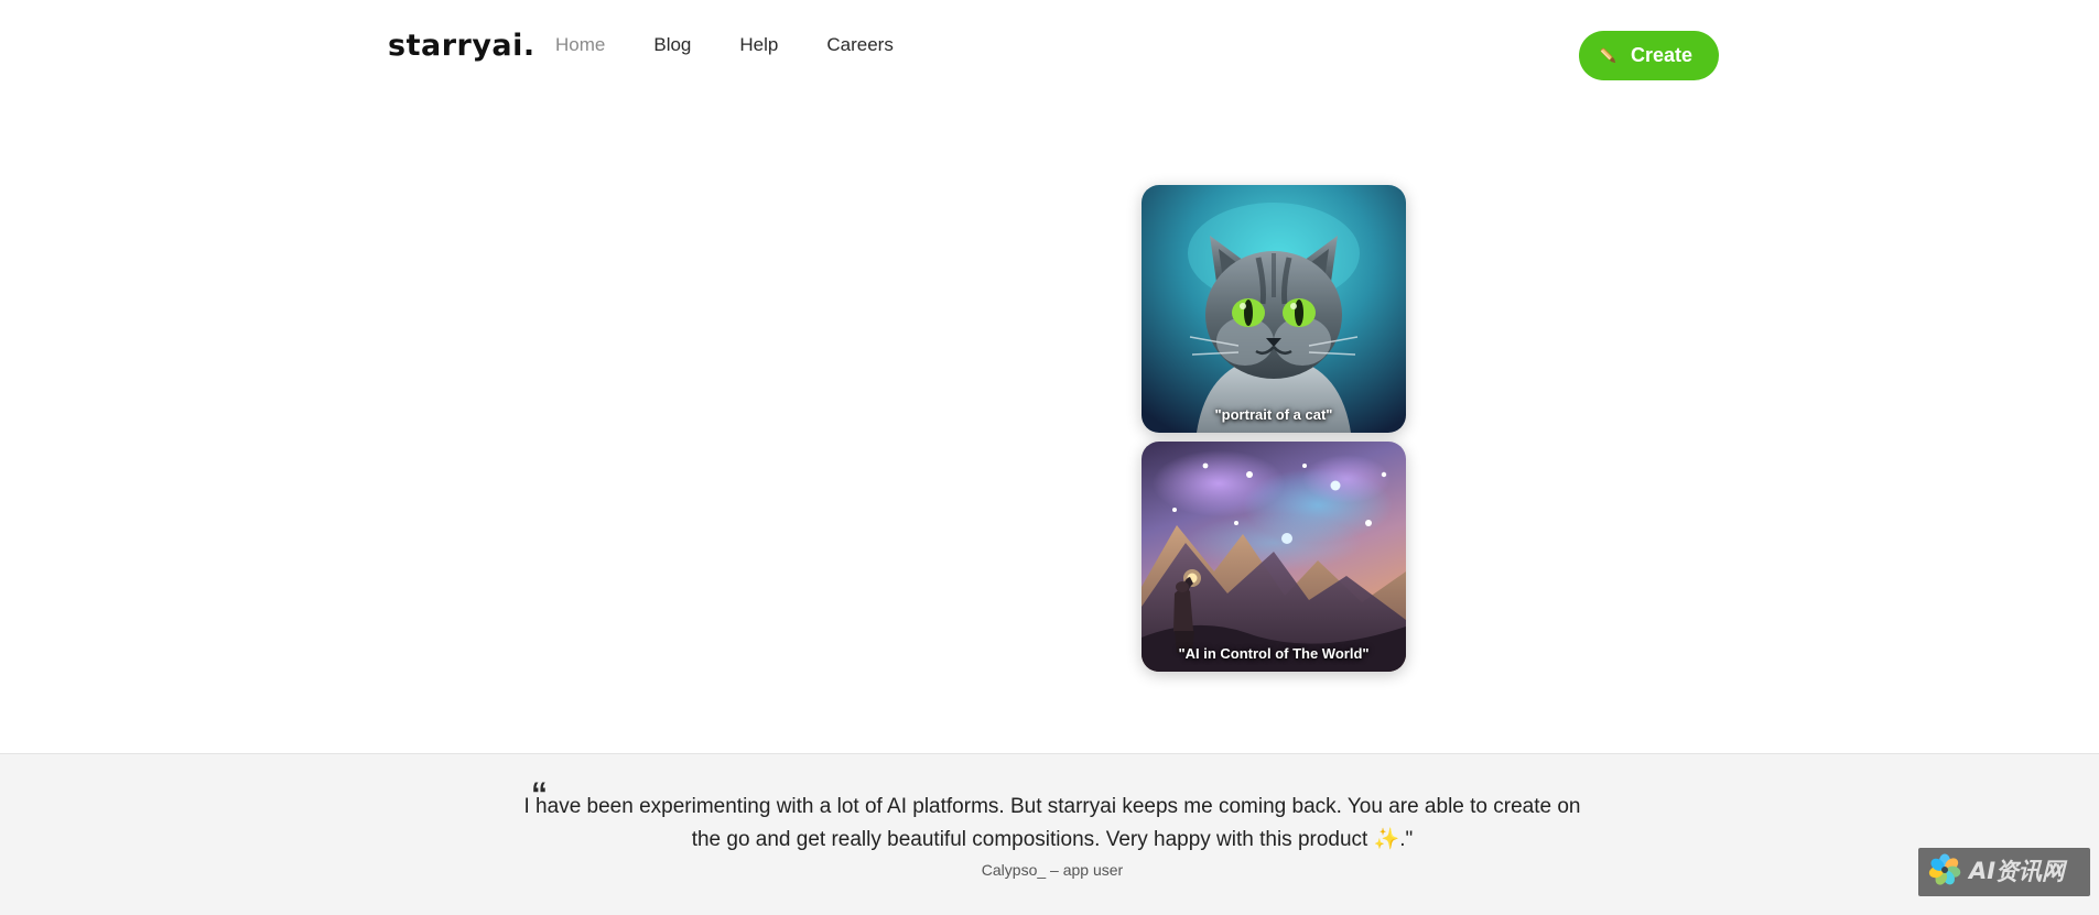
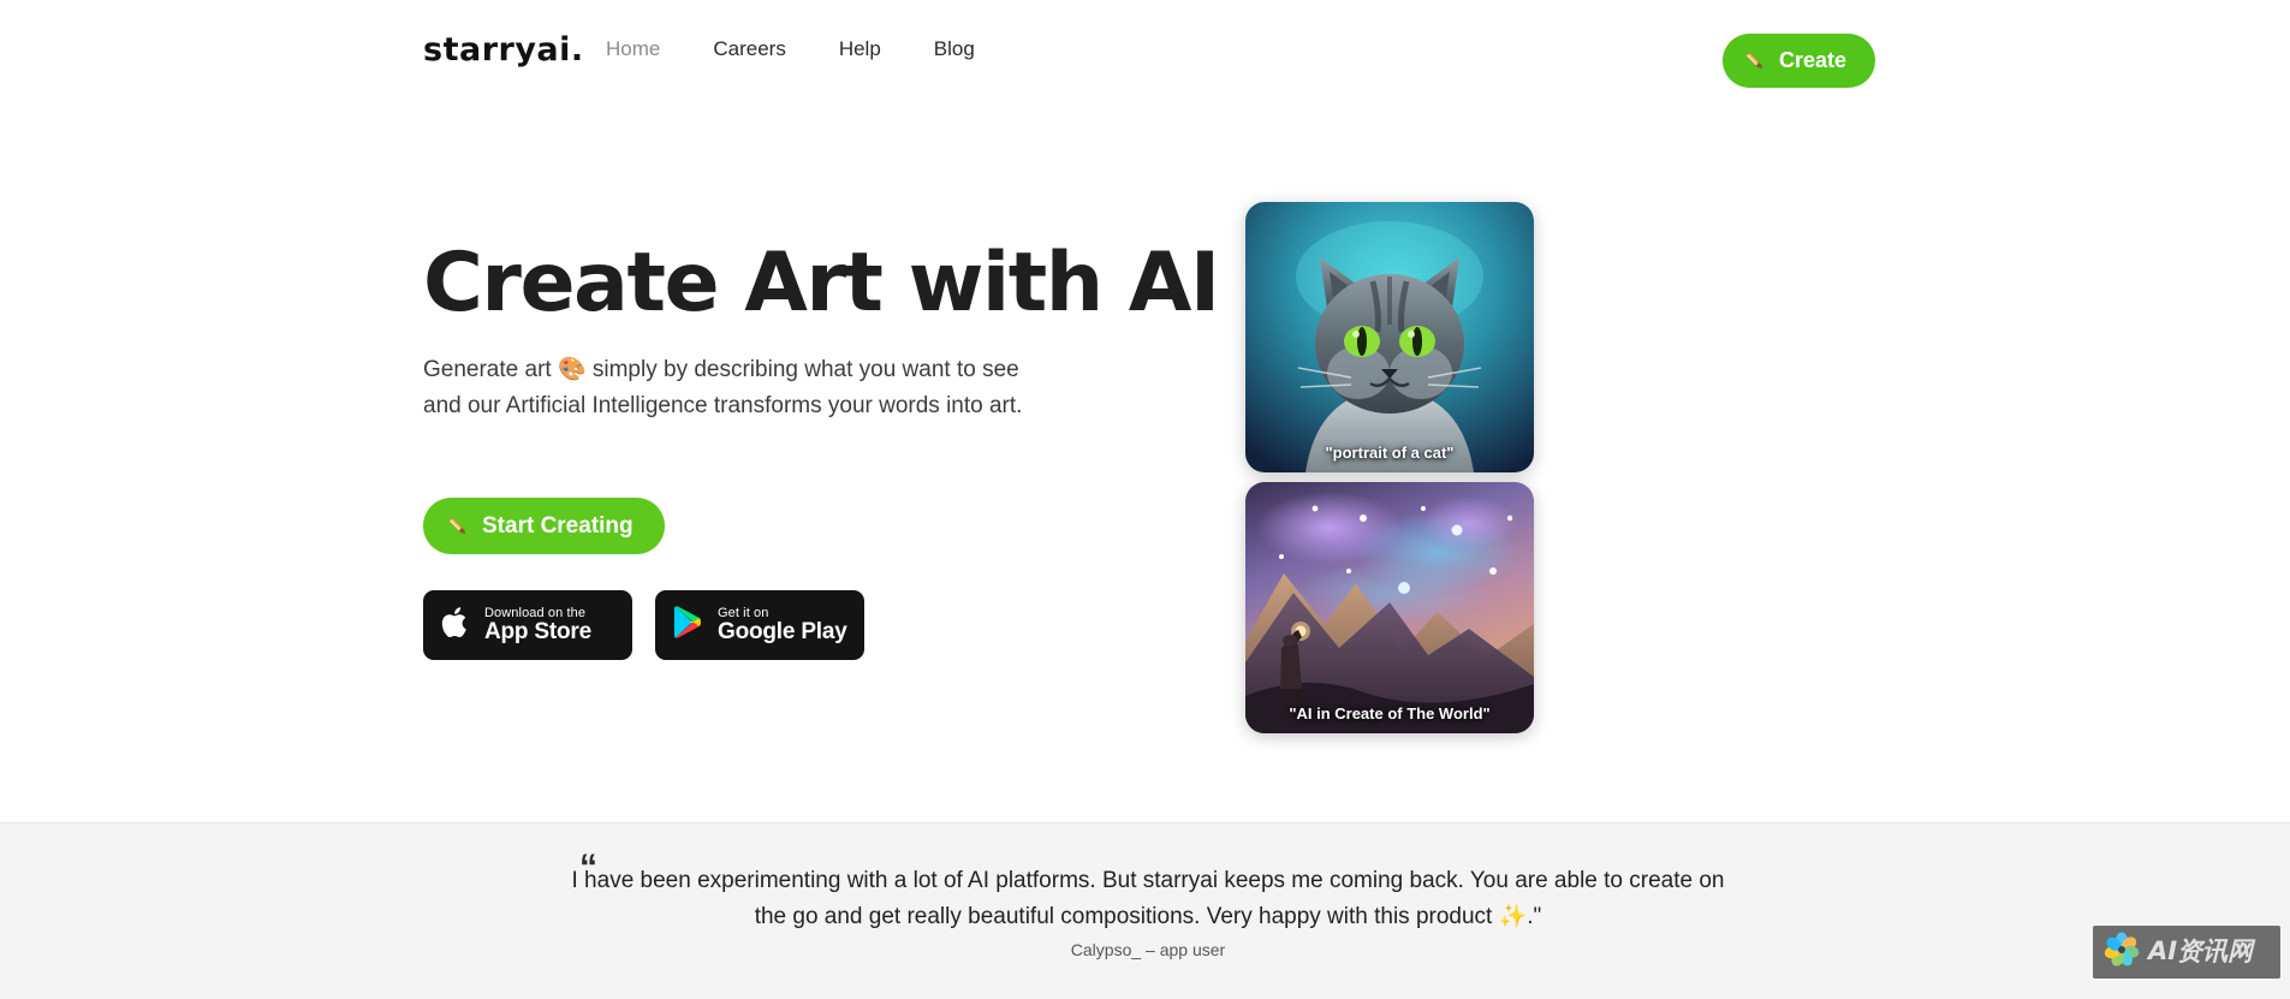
  starryai.
  Home
- Blog
+ Careers
  Help
- Careers
+ Blog
  Create
+ Create Art with AI
+ Generate art 🎨 simply by describing what you want to see
+ and our Artificial Intelligence transforms your words into art.
+ Start Creating
+ Download on the
+ App Store
+ Get it on
+ Google Play
  "portrait of a cat"
- "AI in Control of The World"
+ "AI in Create of The World"
  “
  I have been experimenting with a lot of AI platforms. But starryai keeps me coming back. You are able to create on the go and get really beautiful compositions. Very happy with this product ✨."
  Calypso_ – app user
  AI资讯网
